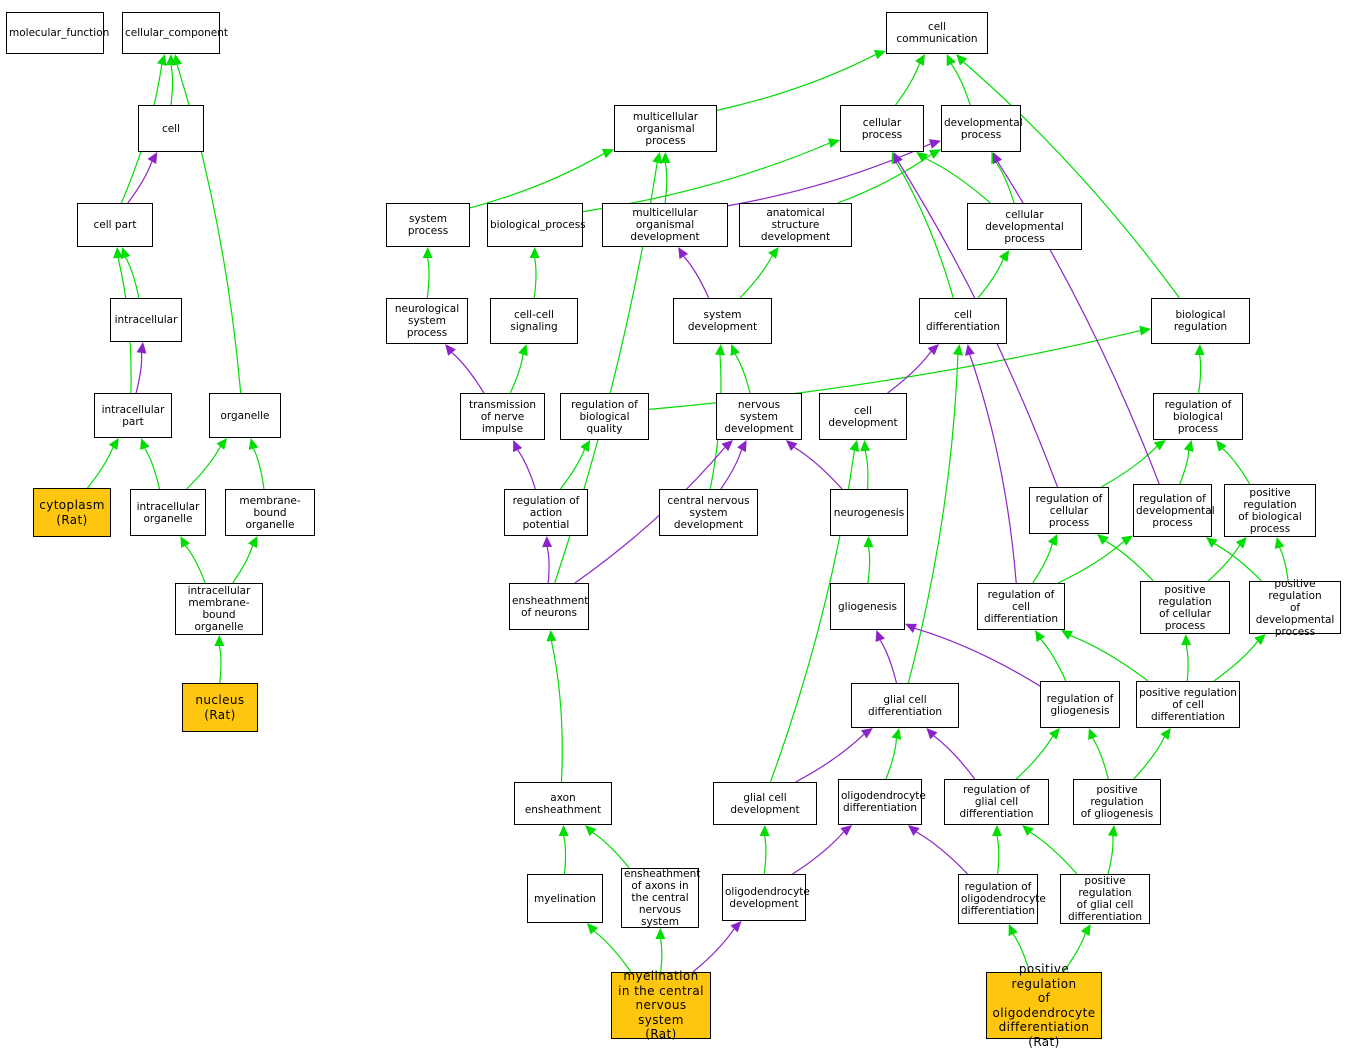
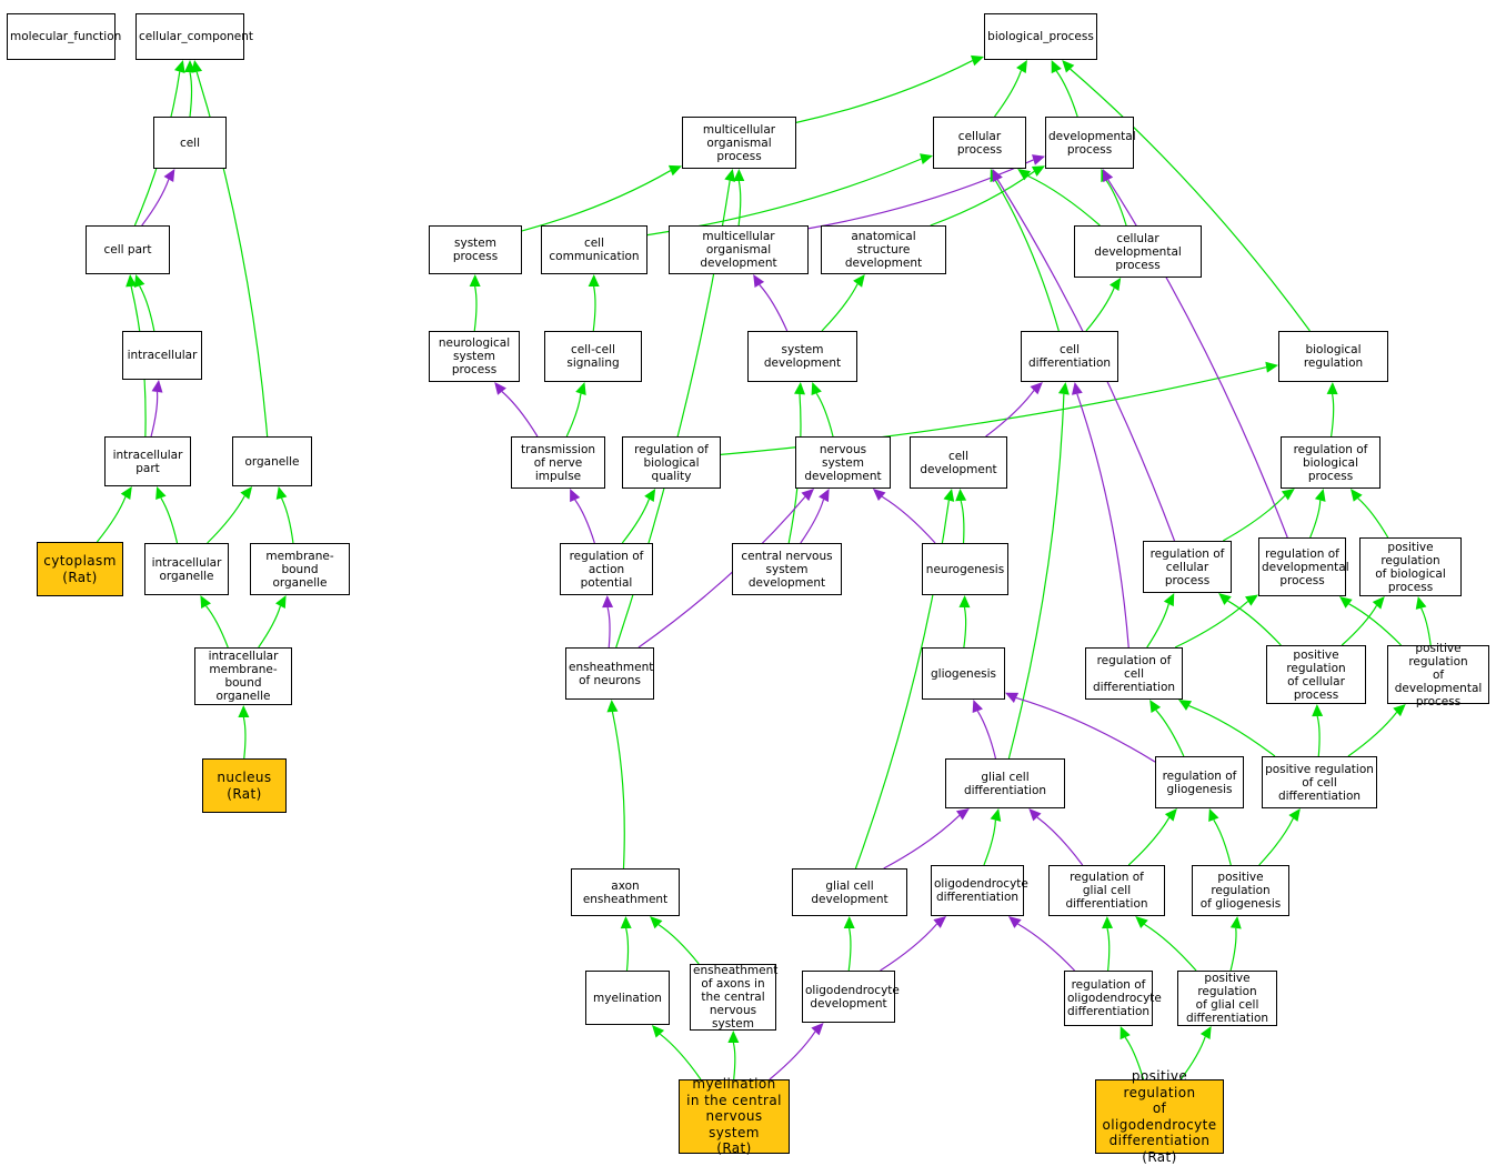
  molecular_function
  cellular_component
  cell
  cell part
  intracellular
  intracellular
  part
  organelle
  cytoplasm
  (Rat)
  intracellular
  organelle
  membrane-bound
  organelle
  intracellular
  membrane-bound
  organelle
  nucleus
  (Rat)
- cell communication
+ biological_process
  multicellular
  organismal process
  cellular process
  developmental
  process
  system process
- biological_process
+ cell communication
  multicellular
  organismal development
  anatomical structure
  development
  cellular developmental
  process
  neurological
  system process
  cell-cell signaling
  system development
  cell differentiation
  biological regulation
  transmission
  of nerve impulse
  regulation of
  biological quality
  nervous system
  development
  cell development
  regulation of
  biological process
  regulation of
  action potential
  central nervous
  system development
  neurogenesis
  regulation of
  cellular process
  regulation of
  developmental
  process
  positive regulation
  of biological
  process
  ensheathment
  of neurons
  gliogenesis
  regulation of
  cell differentiation
  positive regulation
  of cellular
  process
  positive regulation
  of developmental
  process
  glial cell differentiation
  regulation of
  gliogenesis
  positive regulation
  of cell differentiation
  axon ensheathment
  glial cell development
  oligodendrocyte
  differentiation
  regulation of
  glial cell differentiation
  positive regulation
  of gliogenesis
  myelination
  ensheathment
  of axons in
  the central
  nervous system
  oligodendrocyte
  development
  regulation of
  oligodendrocyte
  differentiation
  positive regulation
  of glial cell
  differentiation
  myelination
  in the central
  nervous system
  (Rat)
  positive regulation
  of oligodendrocyte
  differentiation
  (Rat)
